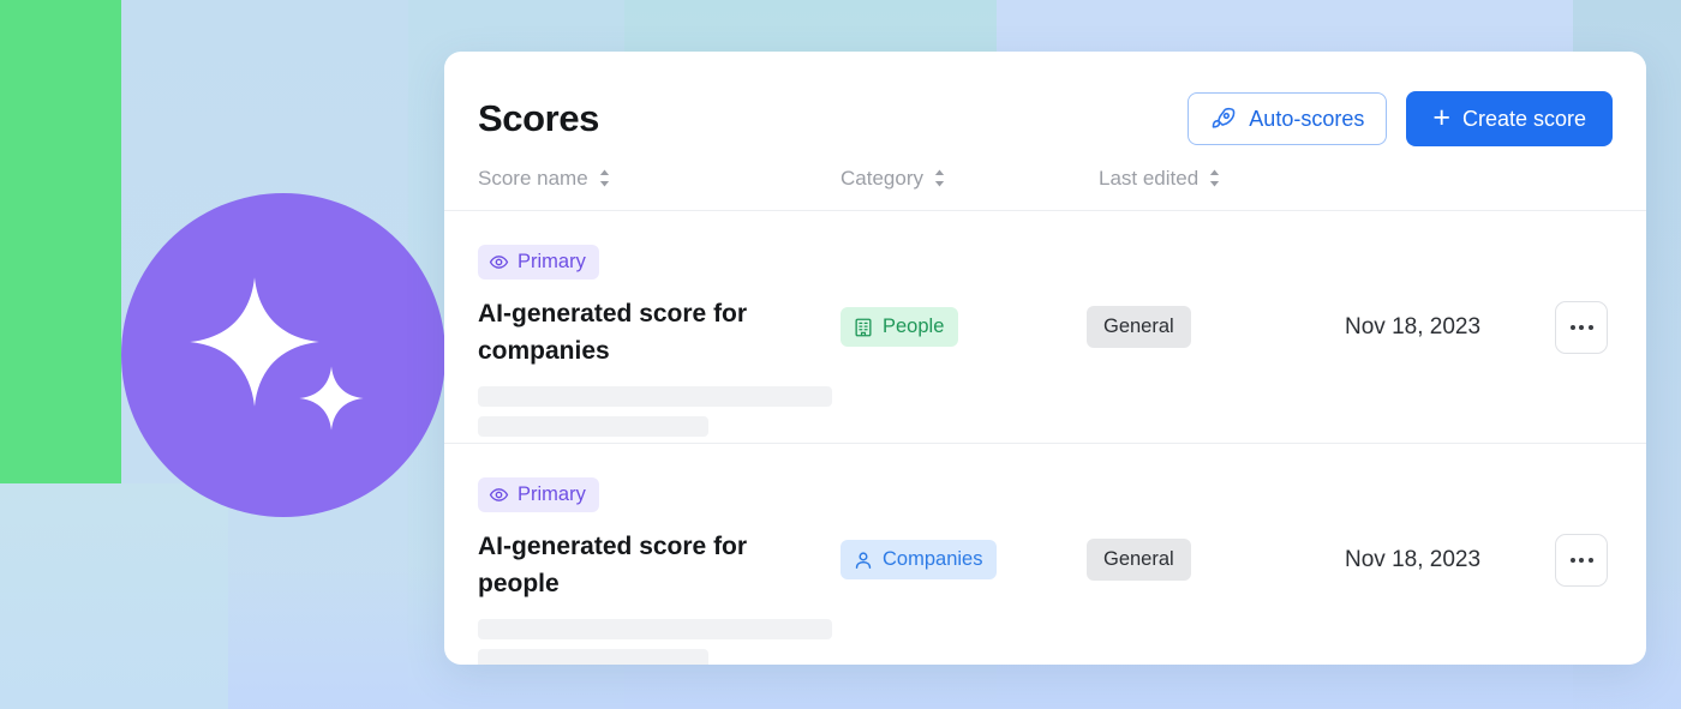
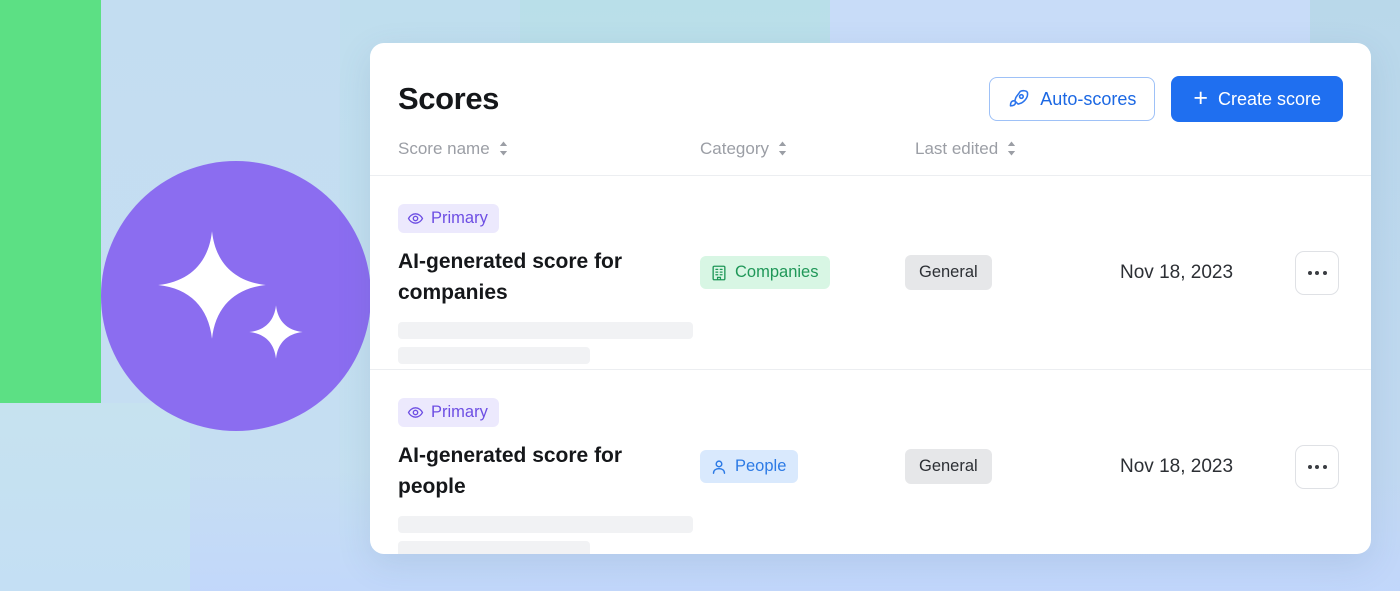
  Scores
  Auto-scores
  +
  Create score
  Score name
  Category
  Last edited
  Primary
  AI-generated score for companies
- People
+ Companies
  General
  Nov 18, 2023
  Primary
  AI-generated score for people
- Companies
+ People
  General
  Nov 18, 2023
